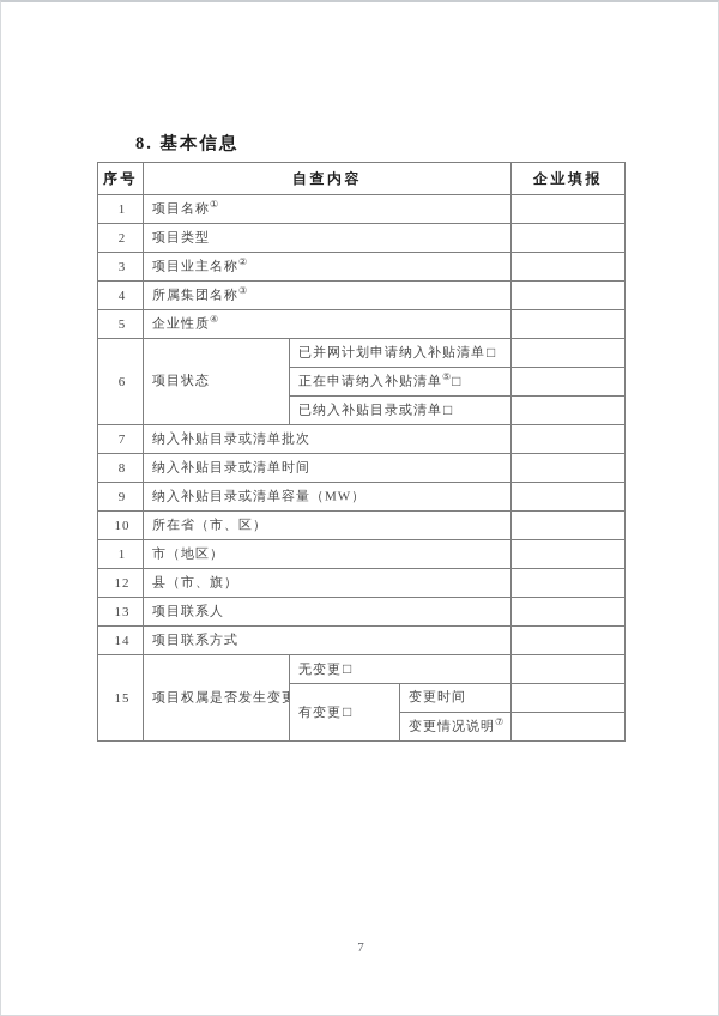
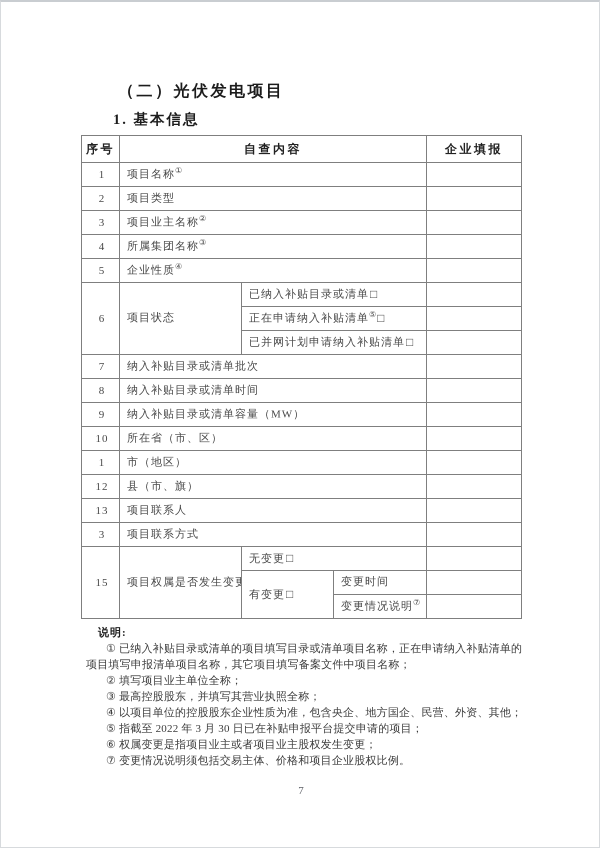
+ （二）光伏发电项目
- 8. 基本信息
+ 1. 基本信息
  序号	自查内容	企业填报
  1	项目名称①
  2	项目类型
  3	项目业主名称②
  4	所属集团名称③
  5	企业性质④
- 6	项目状态	已并网计划申请纳入补贴清单□
+ 6	项目状态	已纳入补贴目录或清单□
  正在申请纳入补贴清单⑤□
- 已纳入补贴目录或清单□
+ 已并网计划申请纳入补贴清单□
  7	纳入补贴目录或清单批次
  8	纳入补贴目录或清单时间
  9	纳入补贴目录或清单容量（MW）
  10	所在省（市、区）
  1	市（地区）
  12	县（市、旗）
  13	项目联系人
- 14	项目联系方式
+ 3	项目联系方式
  15	项目权属是否发生变	无变更□
  有变更□	变更时间
  变更情况说明⑦
+ 说明:
+ ① 已纳入补贴目录或清单的项目填写目录或清单项目名称，正在申请纳入补贴清单的
+ 项目填写申报清单项目名称，其它项目填写备案文件中项目名称；
+ ② 填写项目业主单位全称；
+ ③ 最高控股股东，并填写其营业执照全称；
+ ④ 以项目单位的控股股东企业性质为准，包含央企、地方国企、民营、外资、其他；
+ ⑤ 指截至 2022 年 3 月 30 日已在补贴申报平台提交申请的项目；
+ ⑥ 权属变更是指项目业主或者项目业主股权发生变更；
+ ⑦ 变更情况说明须包括交易主体、价格和项目企业股权比例。
  7
